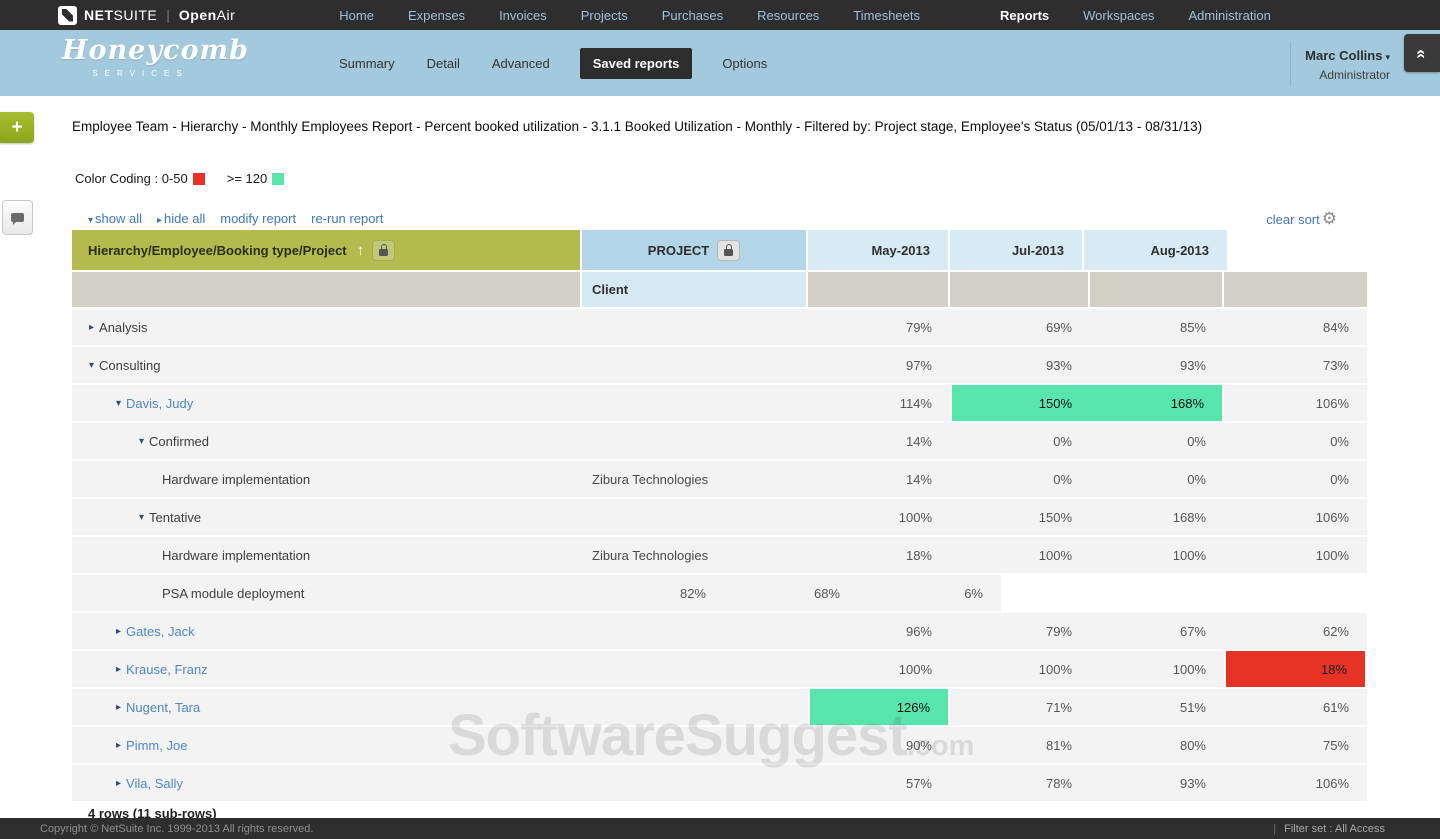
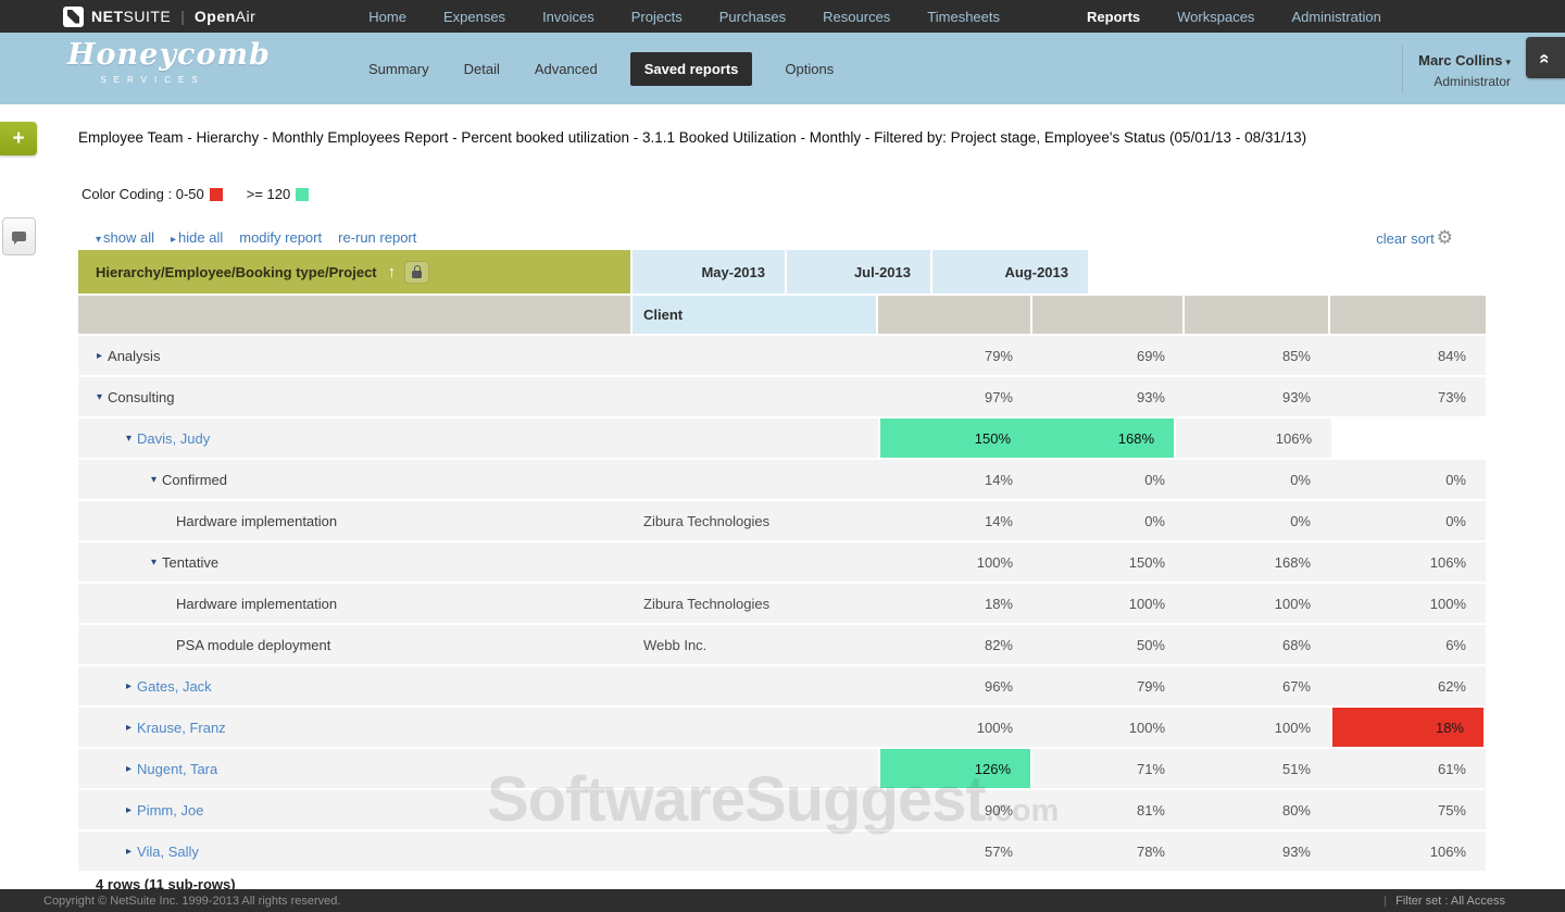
  NETSUITE
  |
  OpenAir
  Home
  Expenses
  Invoices
  Projects
  Purchases
  Resources
  Timesheets
  Reports
  Workspaces
  Administration
  Honeycomb
  SERVICES
  Summary
  Detail
  Advanced
  Saved reports
  Options
  Marc Collins ▾
  Administrator
  +
  Employee Team - Hierarchy - Monthly Employees Report - Percent booked utilization - 3.1.1 Booked Utilization - Monthly - Filtered by: Project stage, Employee's Status (05/01/13 - 08/31/13)
  Color Coding :
  0-50
  >= 120
  ▾ show all
  ▸ hide all
  modify report
  re-run report
  clear sort
  ⚙
  Hierarchy/Employee/Booking type/Project
  ↑
- PROJECT
  May-2013
  Jul-2013
  Aug-2013
  Client
  ▸
  Analysis
  79%
  69%
  85%
  84%
  ▾
  Consulting
  97%
  93%
  93%
  73%
  ▾
  Davis, Judy
- 114%
  150%
  168%
  106%
  ▾
  Confirmed
  14%
  0%
  0%
  0%
  Hardware implementation
  Zibura Technologies
  14%
  0%
  0%
  0%
  ▾
  Tentative
  100%
  150%
  168%
  106%
  Hardware implementation
  Zibura Technologies
  18%
  100%
  100%
  100%
  PSA module deployment
+ Webb Inc.
  82%
+ 50%
  68%
  6%
  ▸
  Gates, Jack
  96%
  79%
  67%
  62%
  ▸
  Krause, Franz
  100%
  100%
  100%
  18%
  ▸
  Nugent, Tara
  126%
  71%
  51%
  61%
  ▸
  Pimm, Joe
  90%
  81%
  80%
  75%
  ▸
  Vila, Sally
  57%
  78%
  93%
  106%
  4 rows (11 sub-rows)
  SoftwareSuggest.com
  Copyright © NetSuite Inc. 1999-2013 All rights reserved.
  |
  Filter set : All Access
